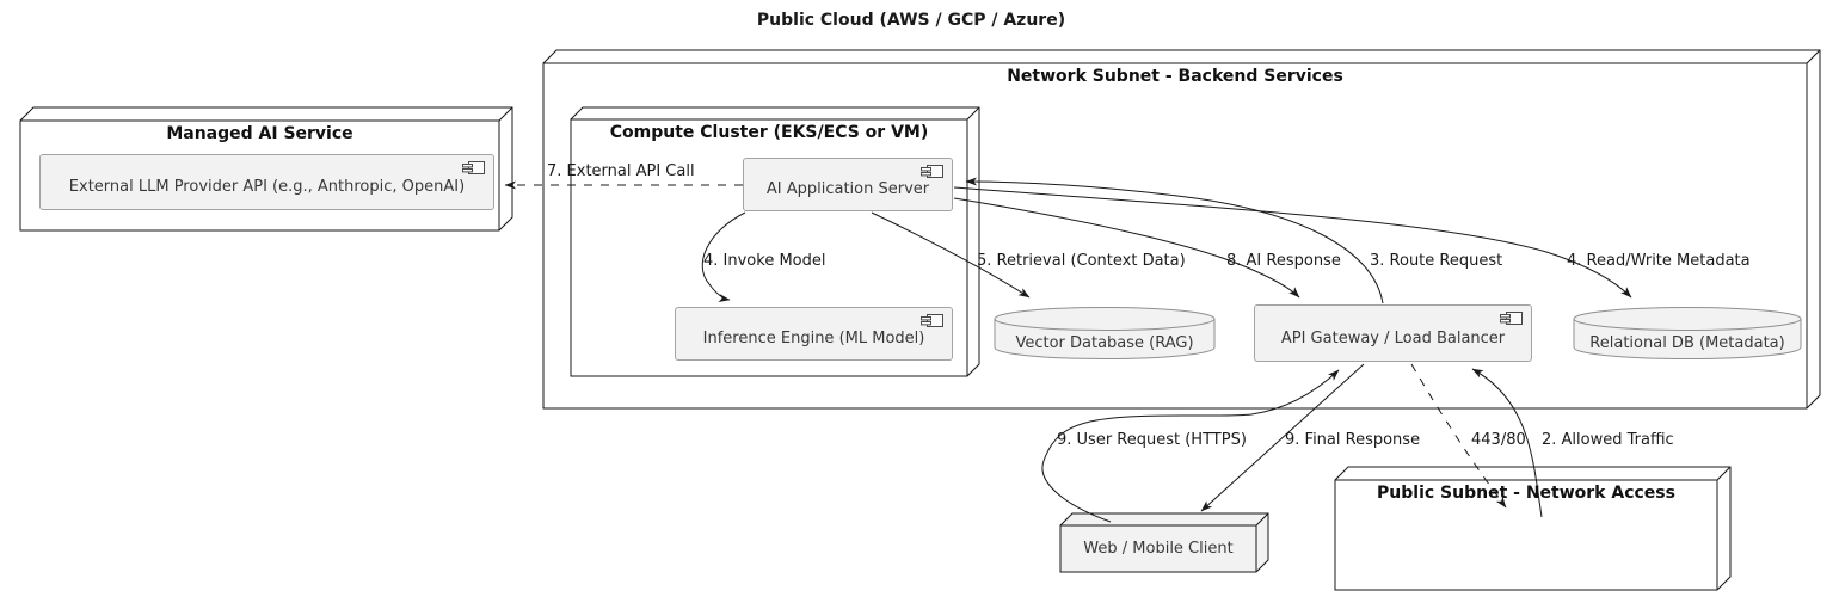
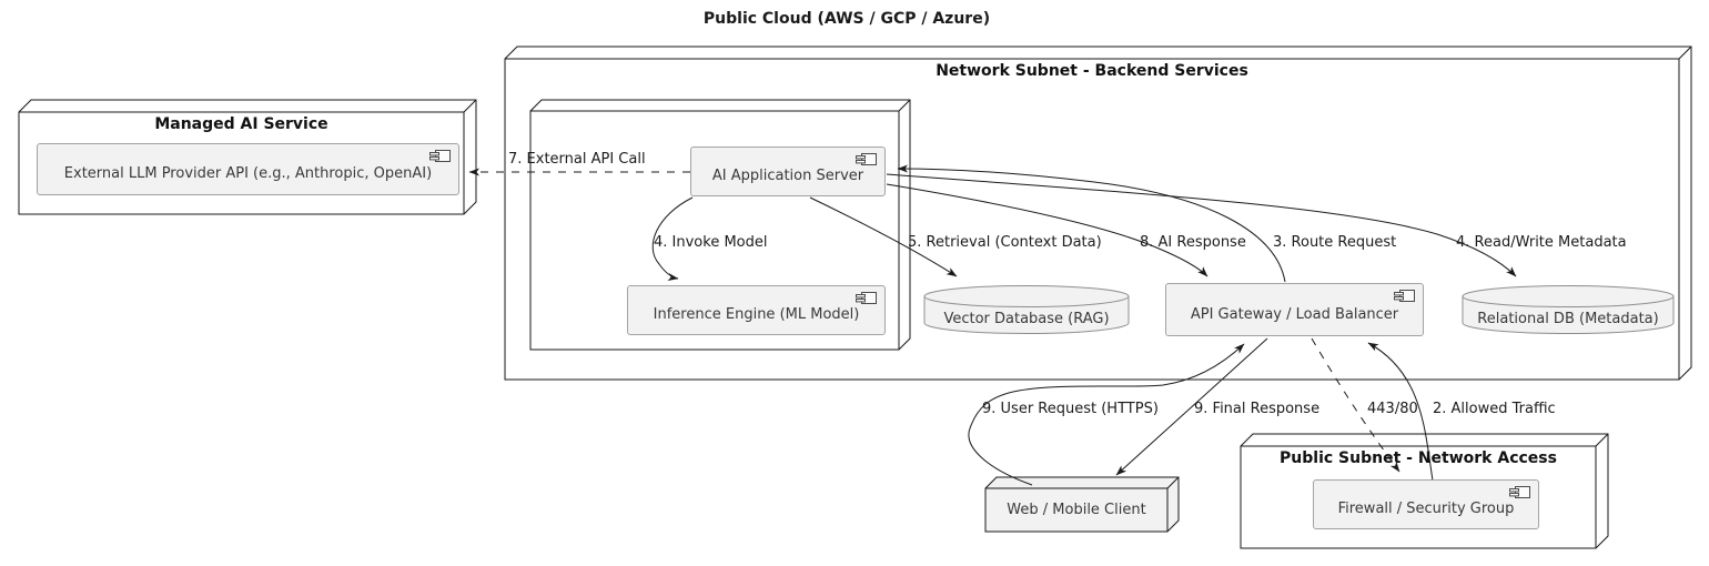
  Public Cloud (AWS / GCP / Azure)
  Network Subnet - Backend Services
  Managed AI Service
- Compute Cluster (EKS/ECS or VM)
  Public Subnet - Network Access
  External LLM Provider API (e.g., Anthropic, OpenAI)
  AI Application Server
  Inference Engine (ML Model)
  API Gateway / Load Balancer
+ Firewall / Security Group
  Vector Database (RAG)
  Relational DB (Metadata)
  Web / Mobile Client
  7. External API Call
  4. Invoke Model
  5. Retrieval (Context Data)
  8. AI Response
  3. Route Request
  4. Read/Write Metadata
  9. User Request (HTTPS)
  9. Final Response
  443/80
  2. Allowed Traffic
